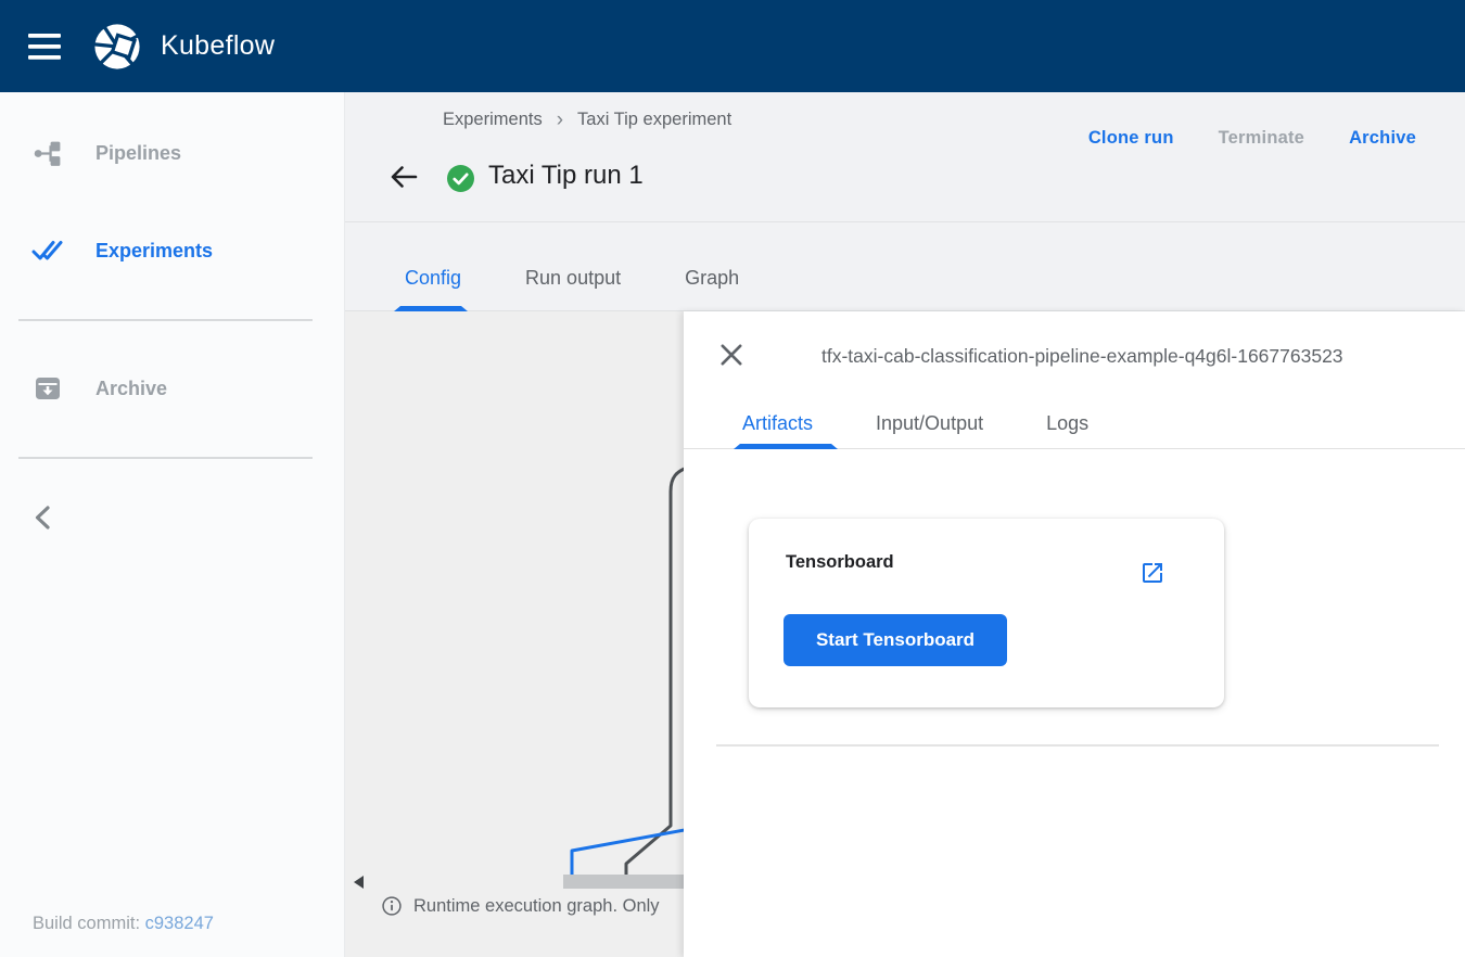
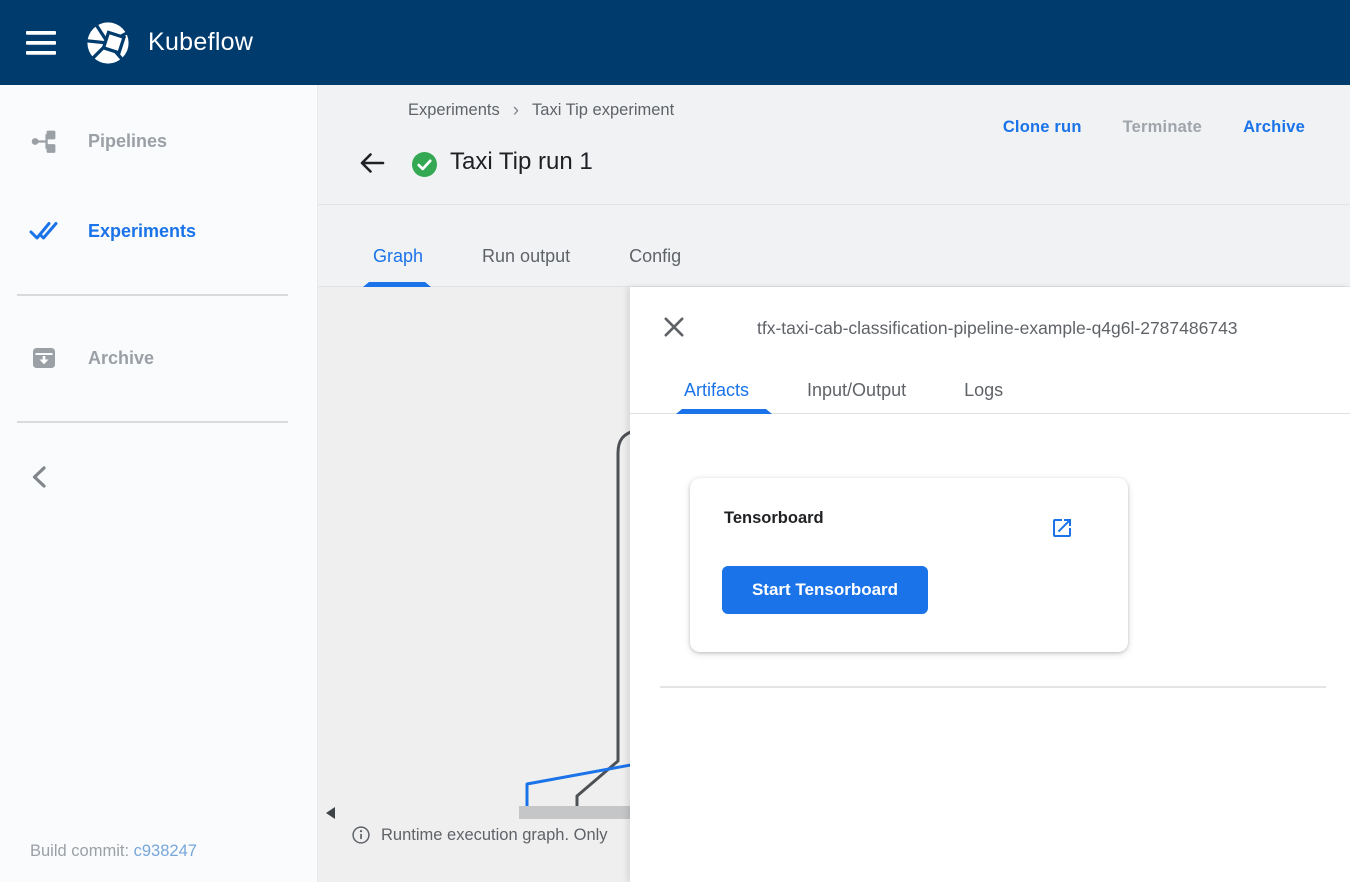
  Kubeflow
  Pipelines
  Experiments
  Archive
  Build commit: c938247
  Experiments
  ›
  Taxi Tip experiment
  Taxi Tip run 1
  Clone run
  Terminate
  Archive
- Config
+ Graph
  Run output
- Graph
+ Config
  Runtime execution graph. Only
- tfx-taxi-cab-classification-pipeline-example-q4g6l-1667763523
+ tfx-taxi-cab-classification-pipeline-example-q4g6l-2787486743
  Artifacts
  Input/Output
  Logs
  Tensorboard
  Start Tensorboard
